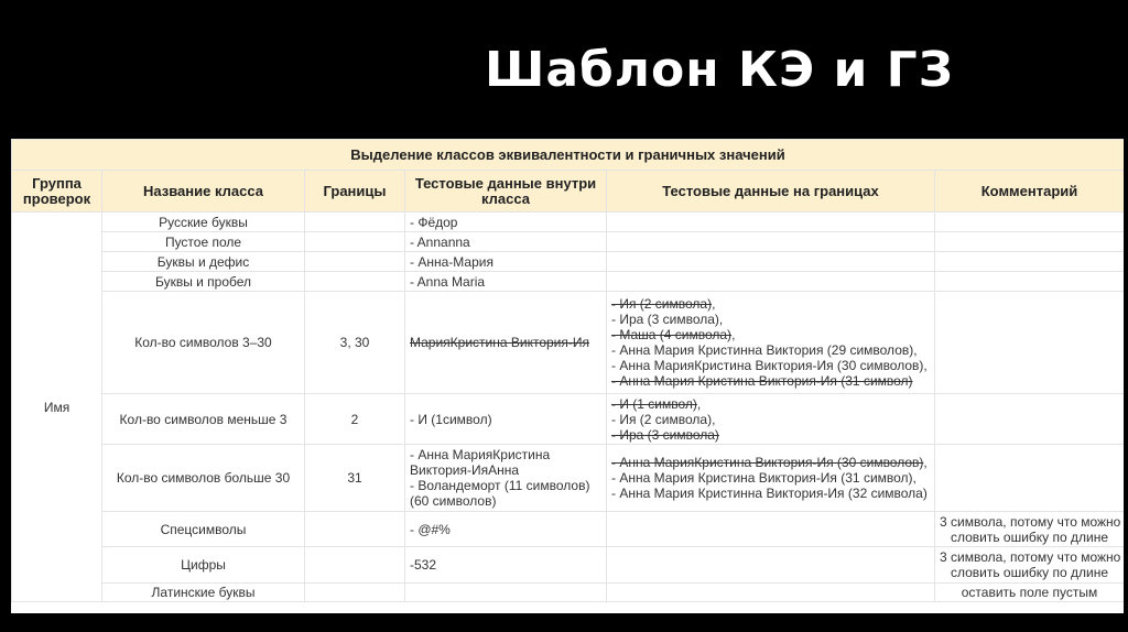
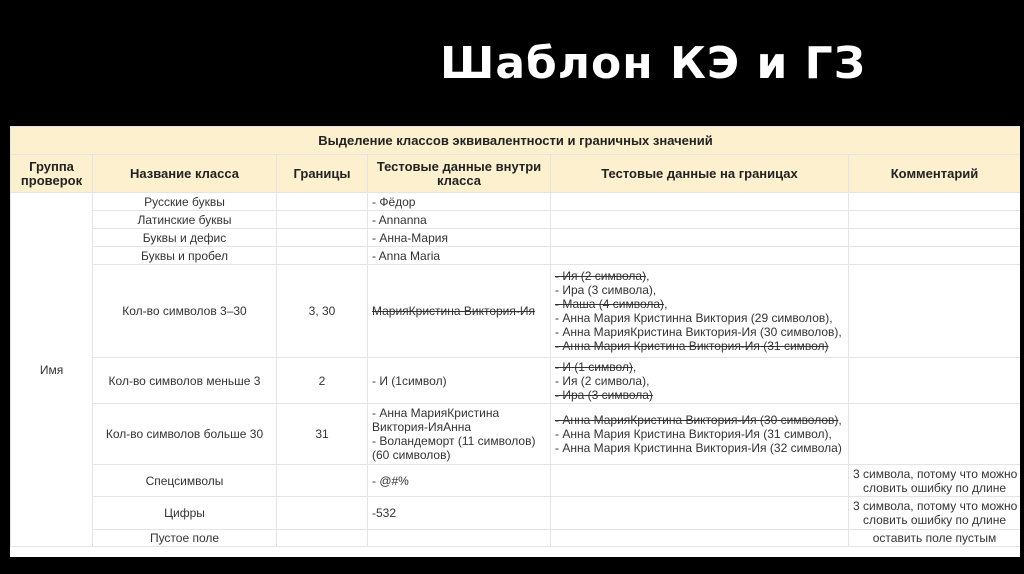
  Шаблон КЭ и ГЗ
  Выделение классов эквивалентности и граничных значений
  Группа проверок	Название класса	Границы	Тестовые данные внутри класса	Тестовые данные на границах	Комментарий
  Имя	Русские буквы		- Фёдор
- Пустое поле		- Annanna
+ Латинские буквы		- Annanna
  Буквы и дефис		- Анна-Мария
  Буквы и пробел		- Anna Maria
  Кол-во символов 3–30	3, 30	МарияКристина Виктория-Ия	- Ия (2 символа),- Ира (3 символа),- Маша (4 символа),- Анна Мария Кристинна Виктория (29 символов),- Анна МарияКристина Виктория-Ия (30 символов),- Анна Мария Кристина Виктория-Ия (31 символ)
  Кол-во символов меньше 3	2	- И (1символ)	- И (1 символ),- Ия (2 символа),- Ира (3 символа)
  Кол-во символов больше 30	31	- Анна МарияКристинаВиктория-ИяАнна- Воландеморт (11 символов)(60 символов)	- Анна МарияКристина Виктория-Ия (30 символов),- Анна Мария Кристина Виктория-Ия (31 символ),- Анна Мария Кристинна Виктория-Ия (32 символа)
  Спецсимволы		- @#%		3 символа, потому что можнословить ошибку по длине
  Цифры		-532		3 символа, потому что можнословить ошибку по длине
- Латинские буквы				оставить поле пустым
+ Пустое поле				оставить поле пустым
